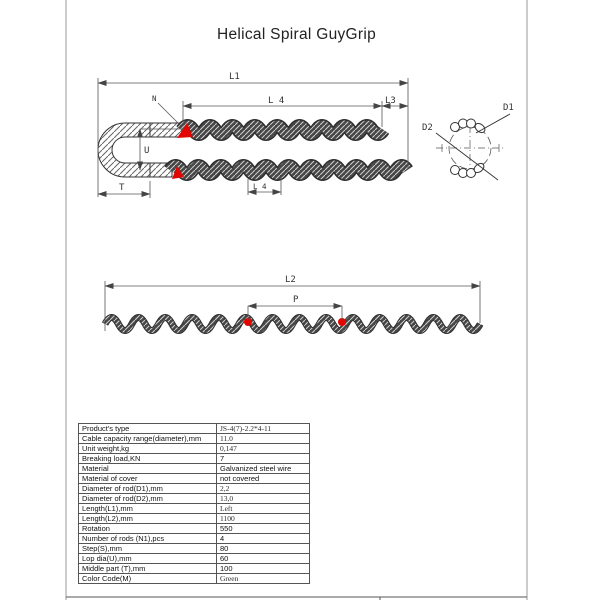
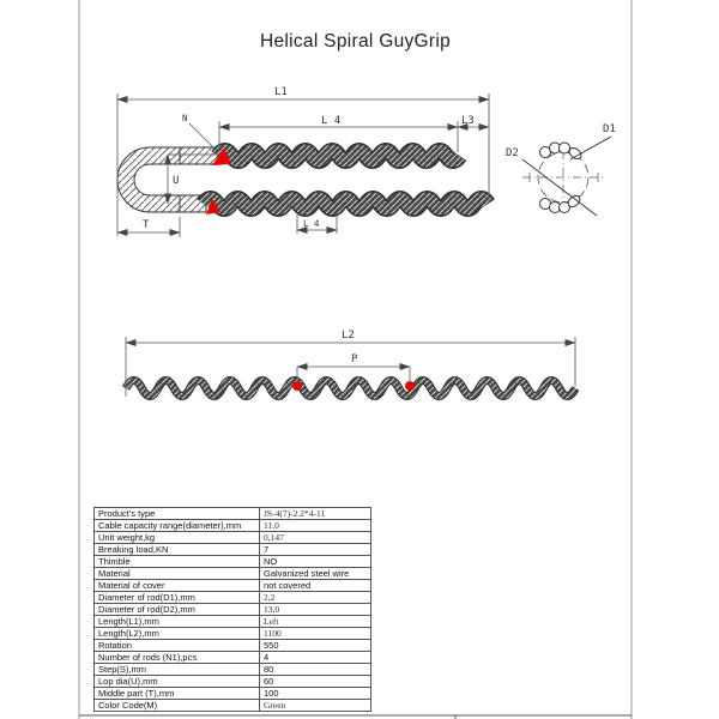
  Helical Spiral GuyGrip
  L1
  L 4
  L3
  N
  U
  T
  L 4
  D1
  D2
  L2
  P
  Product's type	JS-4(7)-2.2*4-11
  Cable capacity range(diameter),mm	11.0
  Unit weight,kg	0,147
  Breaking load,KN	7
+ Thimble	NO
  Material	Galvanized steel wire
  Material of cover	not covered
  Diameter of rod(D1),mm	2,2
  Diameter of rod(D2),mm	13,0
  Length(L1),mm	Left
  Length(L2),mm	1100
  Rotation	550
  Number of rods (N1),pcs	4
  Step(S),mm	80
  Lop dia(U),mm	60
  Middle part (T),mm	100
  Color Code(M)	Green
